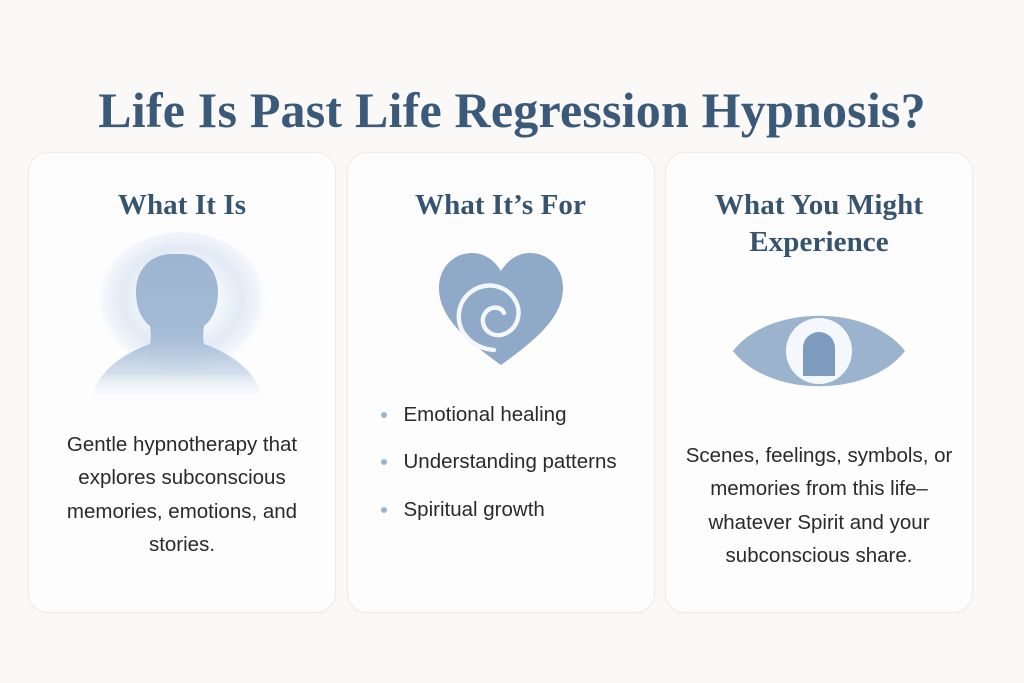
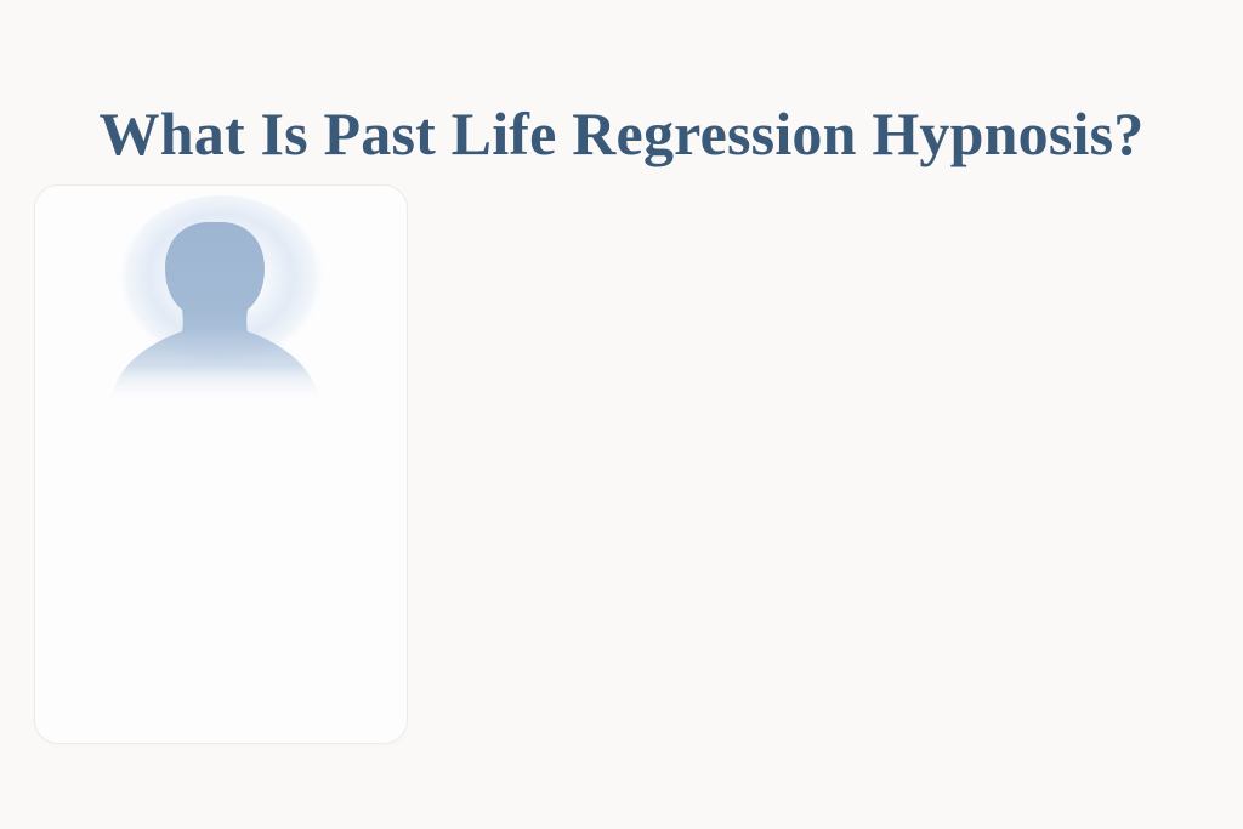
- Life Is Past Life Regression Hypnosis?
+ What Is Past Life Regression Hypnosis?
- What It Is
- Gentle hypnotherapy that explores subconscious memories, emotions, and stories.
- What It’s For
- Emotional healing
- Understanding patterns
- Spiritual growth
- What You Might Experience
- Scenes, feelings, symbols, or memories from this life– whatever Spirit and your subconscious share.
